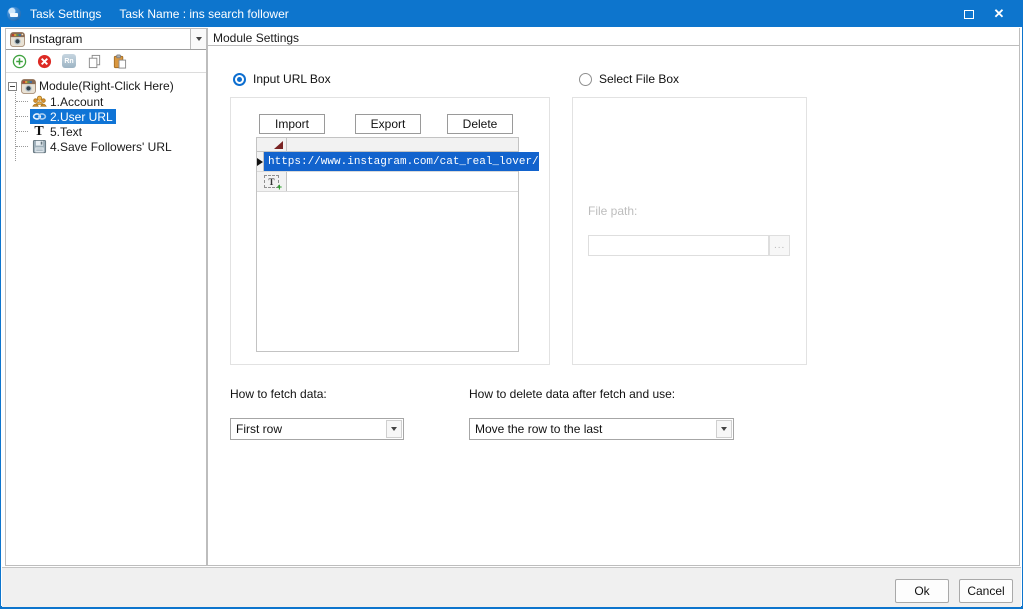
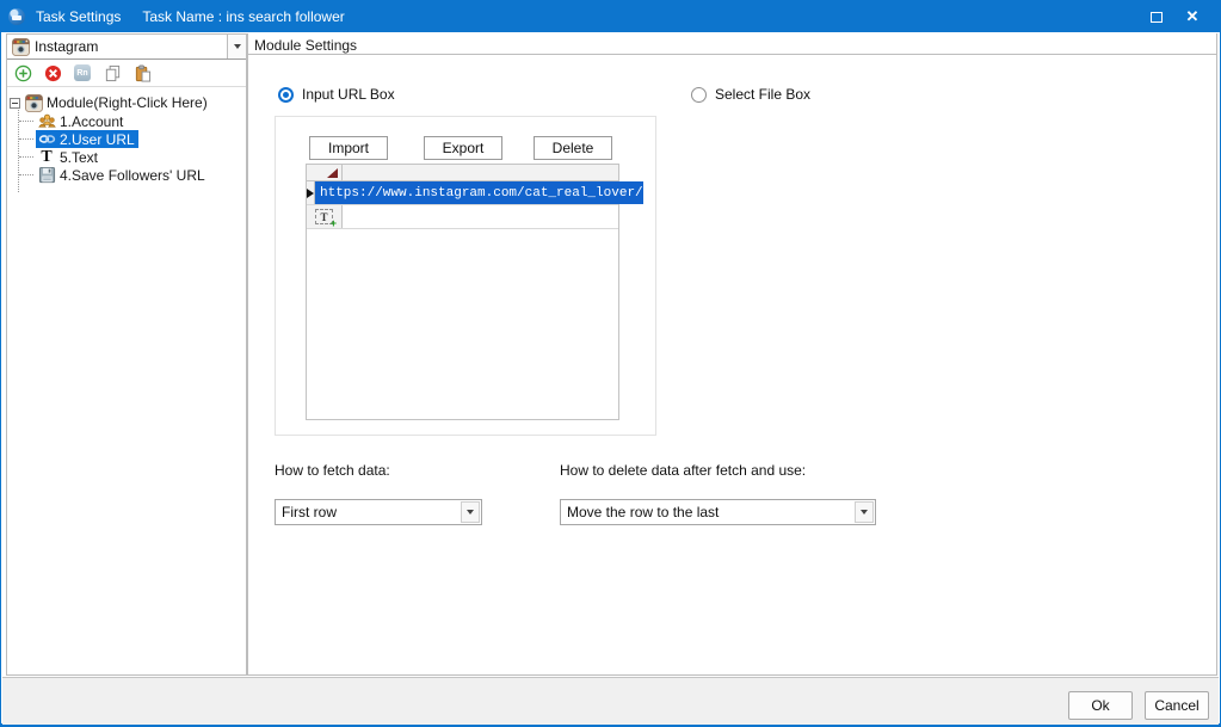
  Task Settings
  Task Name : ins search follower
  ✕
  Instagram
  Module(Right-Click Here)
  1.Account
  2.User URL
  T
  5.Text
  4.Save Followers' URL
  Module Settings
  Input URL Box
  Select File Box
  Import
  Export
  Delete
  https://www.instagram.com/cat_real_lover/
  T
- File path:
- ...
  How to fetch data:
  How to delete data after fetch and use:
  First row
  Move the row to the last
  Ok
  Cancel
